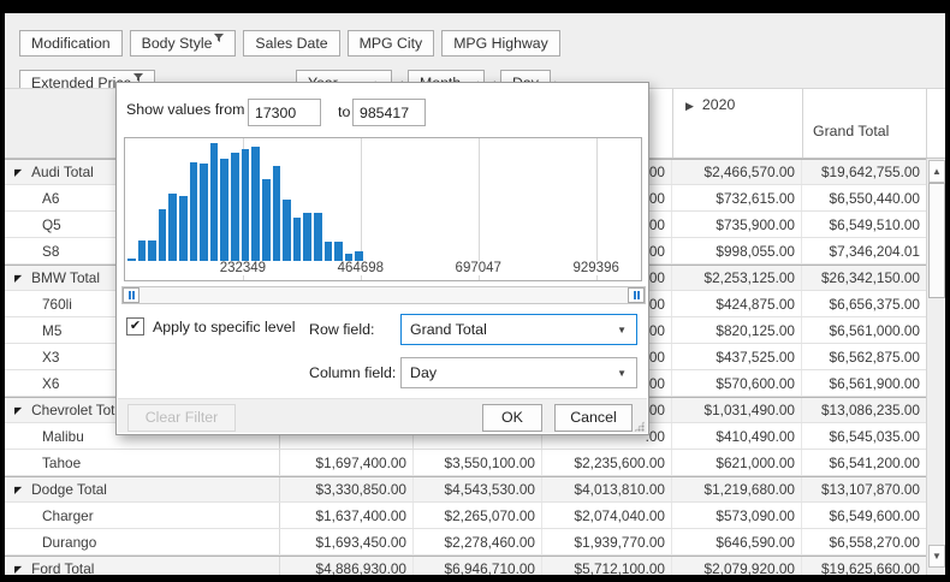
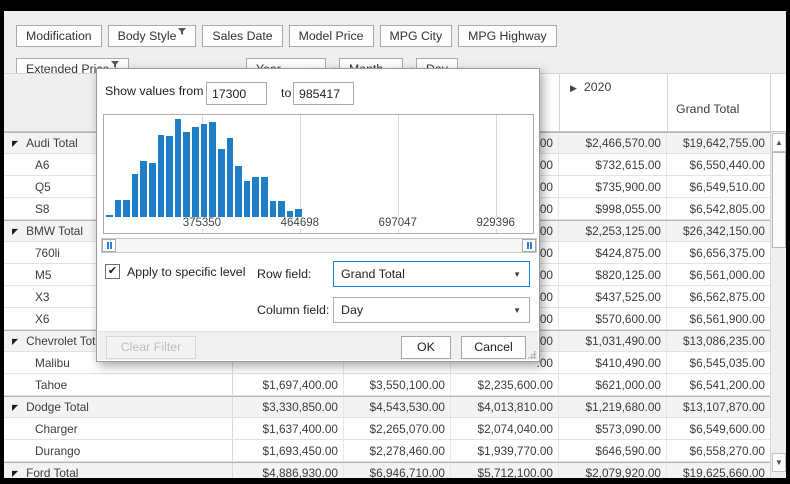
  Modification
  Body Style
  Sales Date
+ Model Price
  MPG City
  MPG Highway
  Extended Pr
  ▶ 2020
  Grand Total
  ◤
  Audi Total
  $2,466,570.00
  $19,642,755.00
  A6
  $732,615.00
  $6,550,440.00
  Q5
  $735,900.00
  $6,549,510.00
  S8
  $998,055.00
- $7,346,204.01
+ $6,542,805.00
  ◤
  BMW Total
  $2,253,125.00
  $26,342,150.00
  760li
  $424,875.00
  $6,656,375.00
  M5
  $820,125.00
  $6,561,000.00
  X3
  $437,525.00
  $6,562,875.00
  X6
  $570,600.00
  $6,561,900.00
  ◤
  Chevrolet Tot
  $1,031,490.00
  $13,086,235.00
  Malibu
  .00
  $410,490.00
  $6,545,035.00
  Tahoe
  $1,697,400.00
  $3,550,100.00
  $2,235,600.00
  $621,000.00
  $6,541,200.00
  ◤
  Dodge Total
  $3,330,850.00
  $4,543,530.00
  $4,013,810.00
  $1,219,680.00
  $13,107,870.00
  Charger
  $1,637,400.00
  $2,265,070.00
  $2,074,040.00
  $573,090.00
  $6,549,600.00
  Durango
  $1,693,450.00
  $2,278,460.00
  $1,939,770.00
  $646,590.00
  $6,558,270.00
  ◤
  Ford Total
  $4,886,930.00
  $6,946,710.00
  $5,712,100.00
  $2,079,920.00
  $19,625,660.00
  ▲
  ▼
  Show values from
  17300
  to
  985417
- 232349
+ 375350
  464698
  697047
  929396
  ✔
  Apply to specific level
  Row field:
  Grand Total
  ▼
  Column field:
  Day
  ▼
  Clear Filter
  OK
  Cancel
